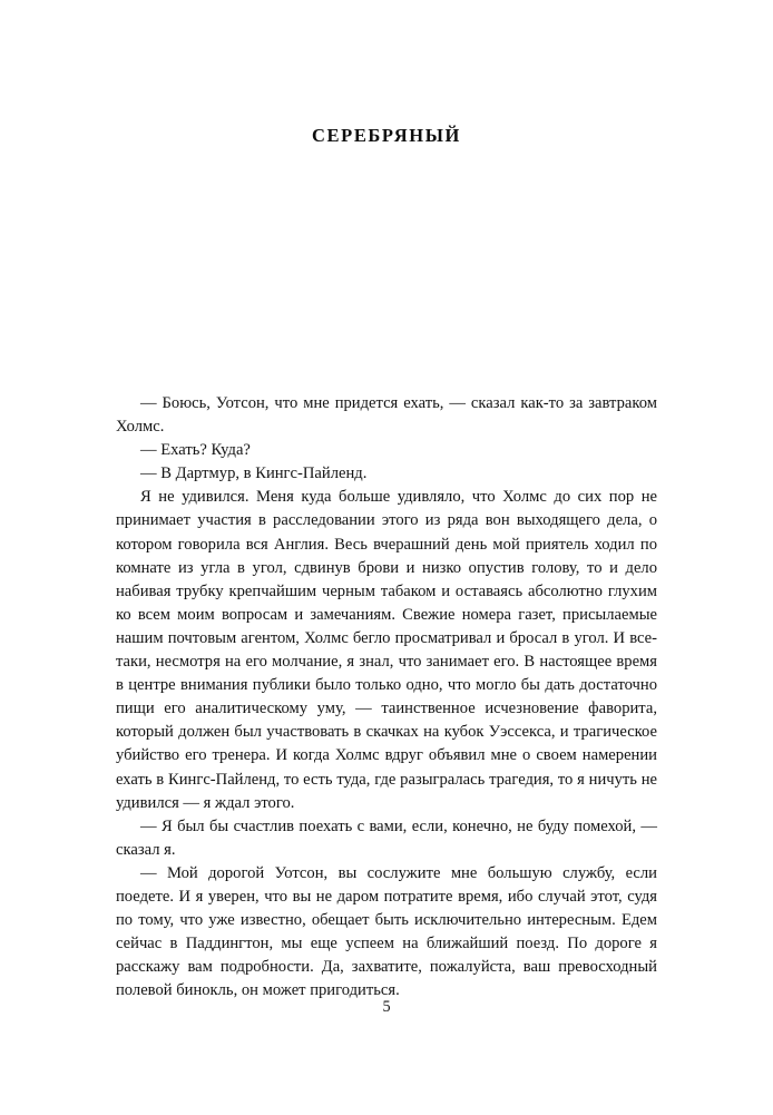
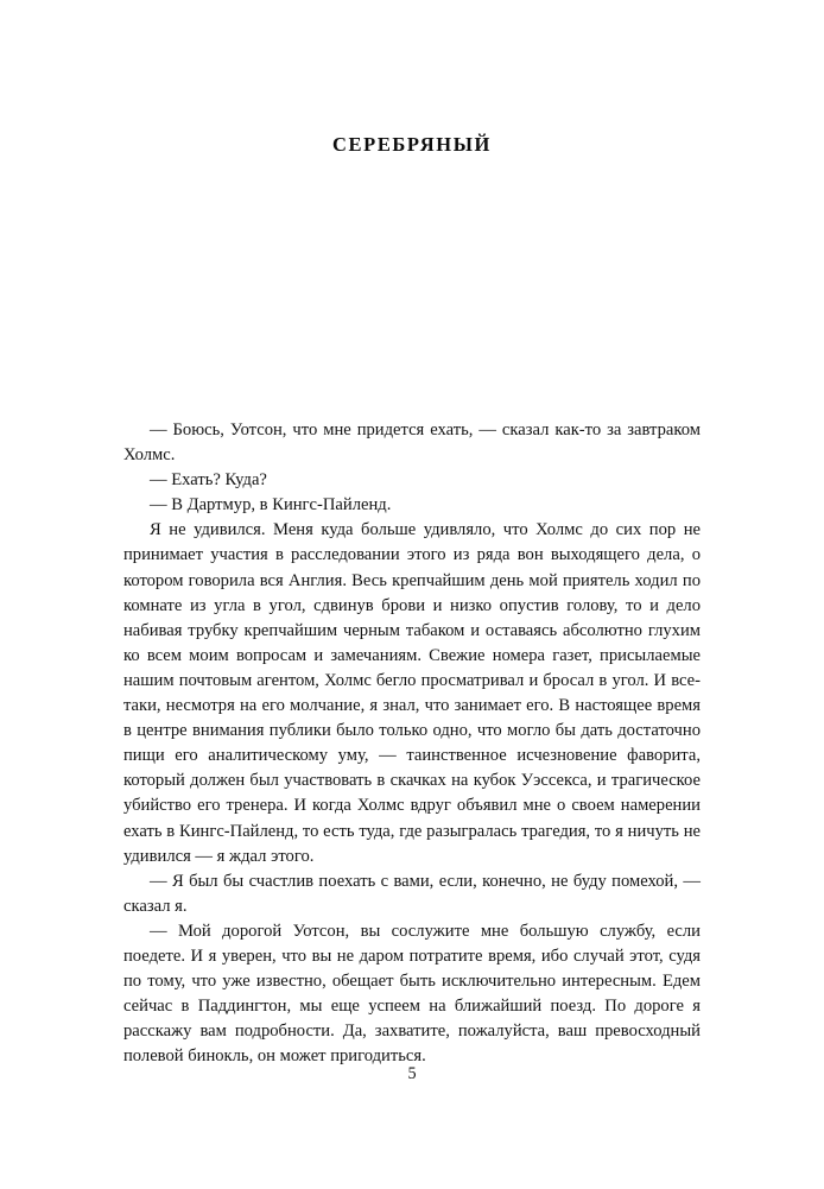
  СЕРЕБРЯНЫЙ
  — Боюсь, Уотсон, что мне придется ехать, — сказал как-то за зав­траком Холмс.
  — Ехать? Куда?
  — В Дартмур, в Кингс-Пайленд.
- Я не удивился. Меня куда больше удивляло, что Холмс до сих пор не принимает участия в расследовании этого из ряда вон выходящего дела, о котором говорила вся Англия. Весь вчерашний день мой прия­тель ходил по комнате из угла в угол, сдвинув брови и низко опустив голову, то и дело набивая трубку крепчайшим черным табаком и оста­ваясь абсолютно глухим ко всем моим вопросам и замечаниям. Свежие номера газет, присылаемые нашим почтовым агентом, Холмс бегло просматривал и бросал в угол. И все-таки, несмотря на его молчание, я знал, что занимает его. В настоящее время в центре внимания публики было только одно, что могло бы дать достаточно пищи его аналитичес­кому уму, — таинственное исчезновение фаворита, который должен был участвовать в скачках на кубок Уэссекса, и трагическое убийство его тренера. И когда Холмс вдруг объявил мне о своем намерении ехать в Кингс-Пайленд, то есть туда, где разыгралась трагедия, то я ничуть не удивился — я ждал этого.
+ Я не удивился. Меня куда больше удивляло, что Холмс до сих пор не принимает участия в расследовании этого из ряда вон выходящего дела, о котором говорила вся Англия. Весь крепчайшим день мой прия­тель ходил по комнате из угла в угол, сдвинув брови и низко опустив голову, то и дело набивая трубку крепчайшим черным табаком и оста­ваясь абсолютно глухим ко всем моим вопросам и замечаниям. Свежие номера газет, присылаемые нашим почтовым агентом, Холмс бегло просматривал и бросал в угол. И все-таки, несмотря на его молчание, я знал, что занимает его. В настоящее время в центре внимания публики было только одно, что могло бы дать достаточно пищи его аналитичес­кому уму, — таинственное исчезновение фаворита, который должен был участвовать в скачках на кубок Уэссекса, и трагическое убийство его тренера. И когда Холмс вдруг объявил мне о своем намерении ехать в Кингс-Пайленд, то есть туда, где разыгралась трагедия, то я ничуть не удивился — я ждал этого.
  — Я был бы счастлив поехать с вами, если, конечно, не буду поме­хой, — сказал я.
  — Мой дорогой Уотсон, вы сослужите мне большую службу, если поедете. И я уверен, что вы не даром потратите время, ибо случай этот, судя по тому, что уже известно, обещает быть исключительно интерес­ным. Едем сейчас в Паддингтон, мы еще успеем на ближайший поезд. По дороге я расскажу вам подробности. Да, захватите, пожалуйста, ваш превосходный полевой бинокль, он может пригодиться.
  5
